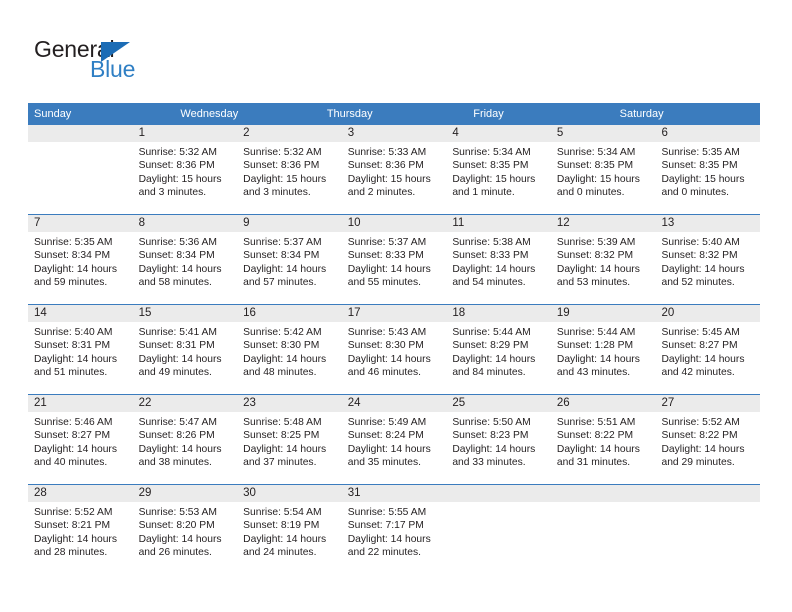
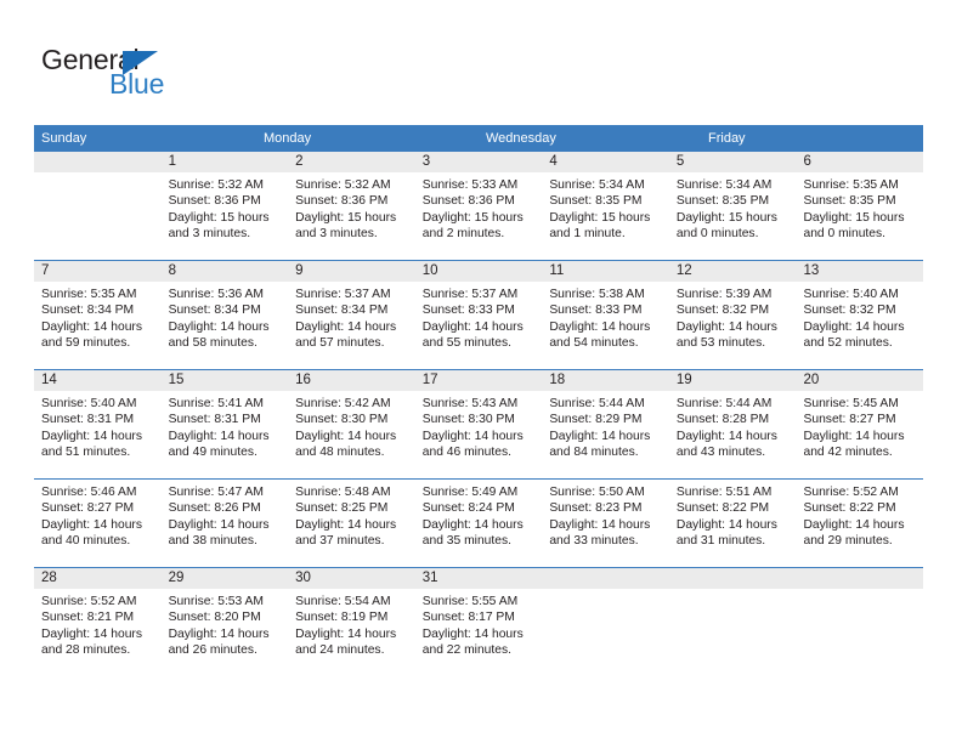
  General
  Blue
  Sunday
+ Monday
  Wednesday
- Thursday
  Friday
- Saturday
  1
  2
  3
  4
  5
  6
  Sunrise: 5:32 AM
  Sunset: 8:36 PM
  Daylight: 15 hours
  and 3 minutes.
  Sunrise: 5:32 AM
  Sunset: 8:36 PM
  Daylight: 15 hours
  and 3 minutes.
  Sunrise: 5:33 AM
  Sunset: 8:36 PM
  Daylight: 15 hours
  and 2 minutes.
  Sunrise: 5:34 AM
  Sunset: 8:35 PM
  Daylight: 15 hours
  and 1 minute.
  Sunrise: 5:34 AM
  Sunset: 8:35 PM
  Daylight: 15 hours
  and 0 minutes.
  Sunrise: 5:35 AM
  Sunset: 8:35 PM
  Daylight: 15 hours
  and 0 minutes.
  7
  8
  9
  10
  11
  12
  13
  Sunrise: 5:35 AM
  Sunset: 8:34 PM
  Daylight: 14 hours
  and 59 minutes.
  Sunrise: 5:36 AM
  Sunset: 8:34 PM
  Daylight: 14 hours
  and 58 minutes.
  Sunrise: 5:37 AM
  Sunset: 8:34 PM
  Daylight: 14 hours
  and 57 minutes.
  Sunrise: 5:37 AM
  Sunset: 8:33 PM
  Daylight: 14 hours
  and 55 minutes.
  Sunrise: 5:38 AM
  Sunset: 8:33 PM
  Daylight: 14 hours
  and 54 minutes.
  Sunrise: 5:39 AM
  Sunset: 8:32 PM
  Daylight: 14 hours
  and 53 minutes.
  Sunrise: 5:40 AM
  Sunset: 8:32 PM
  Daylight: 14 hours
  and 52 minutes.
  14
  15
  16
  17
  18
  19
  20
  Sunrise: 5:40 AM
  Sunset: 8:31 PM
  Daylight: 14 hours
  and 51 minutes.
  Sunrise: 5:41 AM
  Sunset: 8:31 PM
  Daylight: 14 hours
  and 49 minutes.
  Sunrise: 5:42 AM
  Sunset: 8:30 PM
  Daylight: 14 hours
  and 48 minutes.
  Sunrise: 5:43 AM
  Sunset: 8:30 PM
  Daylight: 14 hours
  and 46 minutes.
  Sunrise: 5:44 AM
  Sunset: 8:29 PM
  Daylight: 14 hours
  and 84 minutes.
  Sunrise: 5:44 AM
- Sunset: 1:28 PM
+ Sunset: 8:28 PM
  Daylight: 14 hours
  and 43 minutes.
  Sunrise: 5:45 AM
  Sunset: 8:27 PM
  Daylight: 14 hours
  and 42 minutes.
- 21
- 22
- 23
- 24
- 25
- 26
- 27
  Sunrise: 5:46 AM
  Sunset: 8:27 PM
  Daylight: 14 hours
  and 40 minutes.
  Sunrise: 5:47 AM
  Sunset: 8:26 PM
  Daylight: 14 hours
  and 38 minutes.
  Sunrise: 5:48 AM
  Sunset: 8:25 PM
  Daylight: 14 hours
  and 37 minutes.
  Sunrise: 5:49 AM
  Sunset: 8:24 PM
  Daylight: 14 hours
  and 35 minutes.
  Sunrise: 5:50 AM
  Sunset: 8:23 PM
  Daylight: 14 hours
  and 33 minutes.
  Sunrise: 5:51 AM
  Sunset: 8:22 PM
  Daylight: 14 hours
  and 31 minutes.
  Sunrise: 5:52 AM
  Sunset: 8:22 PM
  Daylight: 14 hours
  and 29 minutes.
  28
  29
  30
  31
  Sunrise: 5:52 AM
  Sunset: 8:21 PM
  Daylight: 14 hours
  and 28 minutes.
  Sunrise: 5:53 AM
  Sunset: 8:20 PM
  Daylight: 14 hours
  and 26 minutes.
  Sunrise: 5:54 AM
  Sunset: 8:19 PM
  Daylight: 14 hours
  and 24 minutes.
  Sunrise: 5:55 AM
- Sunset: 7:17 PM
+ Sunset: 8:17 PM
  Daylight: 14 hours
  and 22 minutes.
